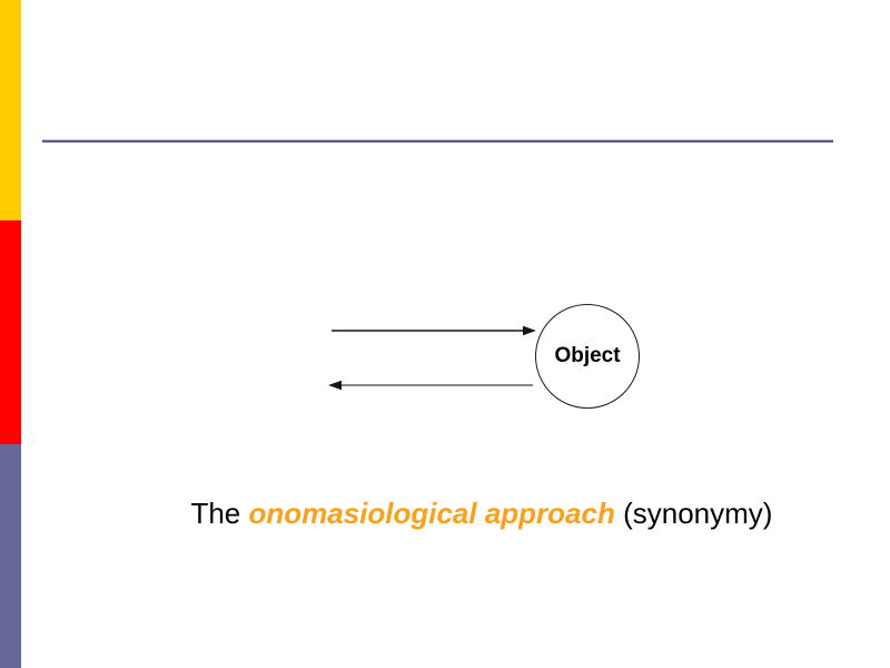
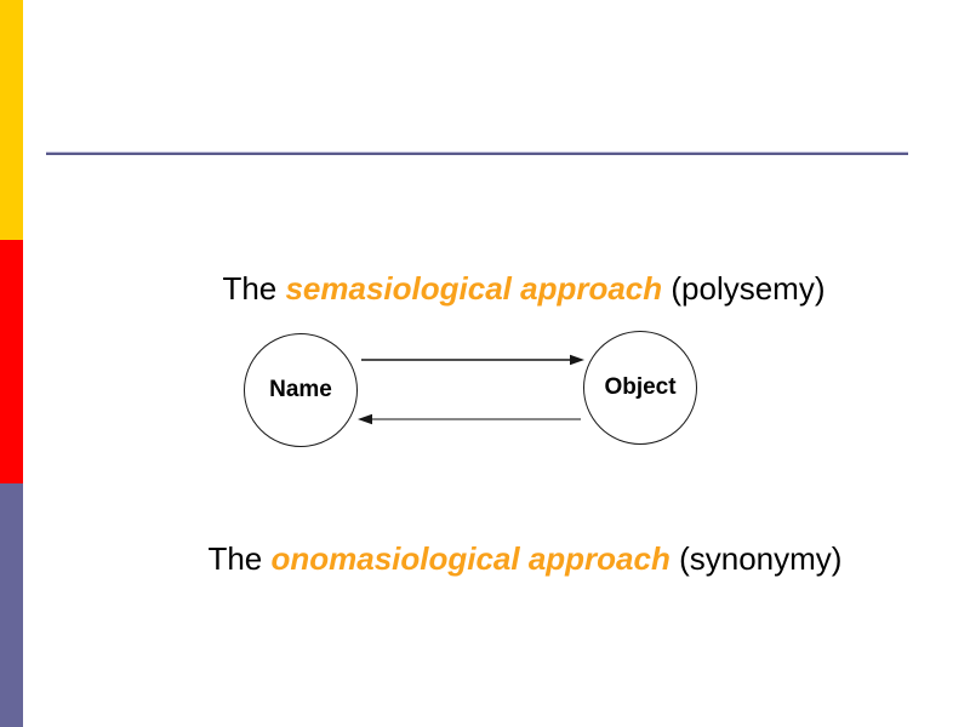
+ The semasiological approach (polysemy)
+ Name
  Object
  The onomasiological approach (synonymy)
